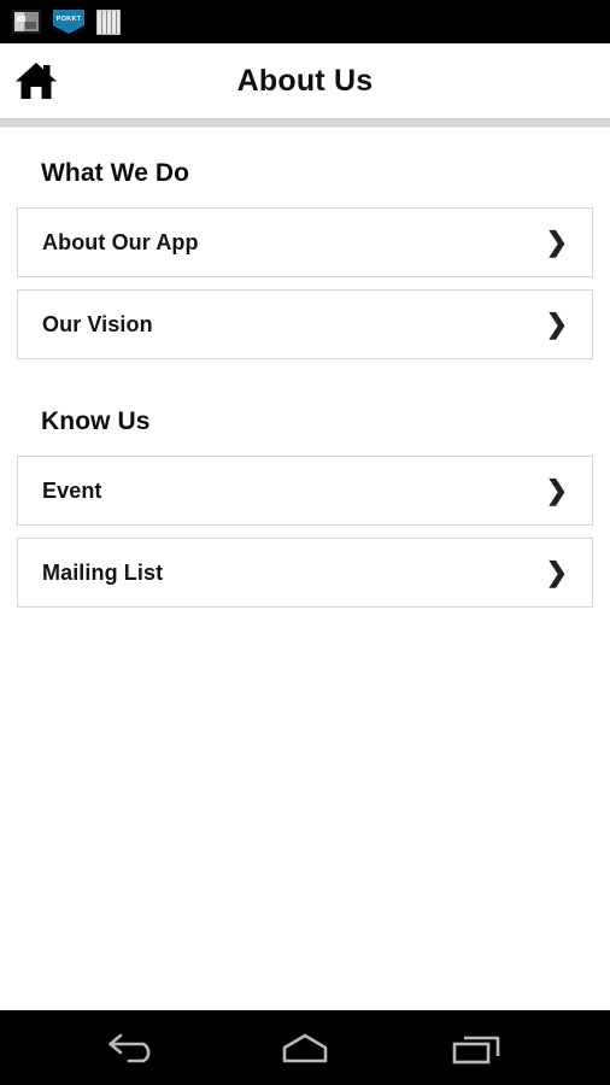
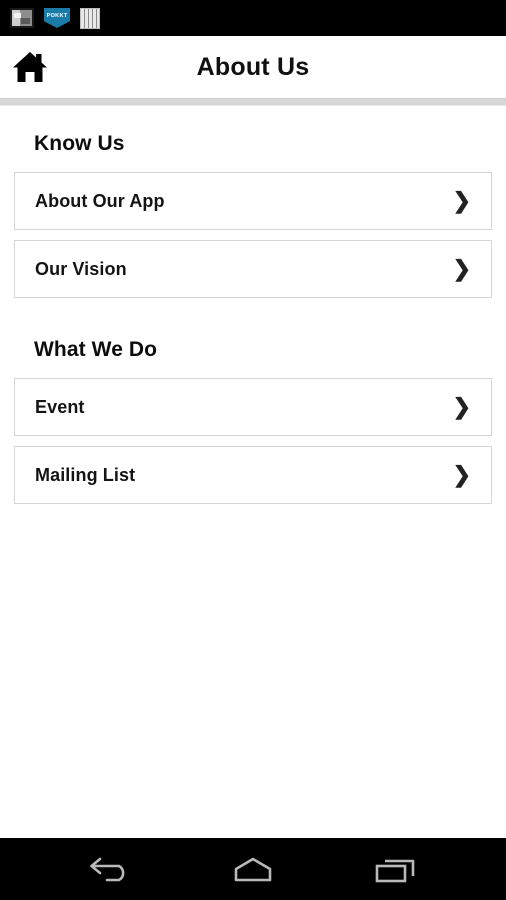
  About Us
- What We Do
+ Know Us
  About Our App
  ❯
  Our Vision
  ❯
- Know Us
+ What We Do
  Event
  ❯
  Mailing List
  ❯
